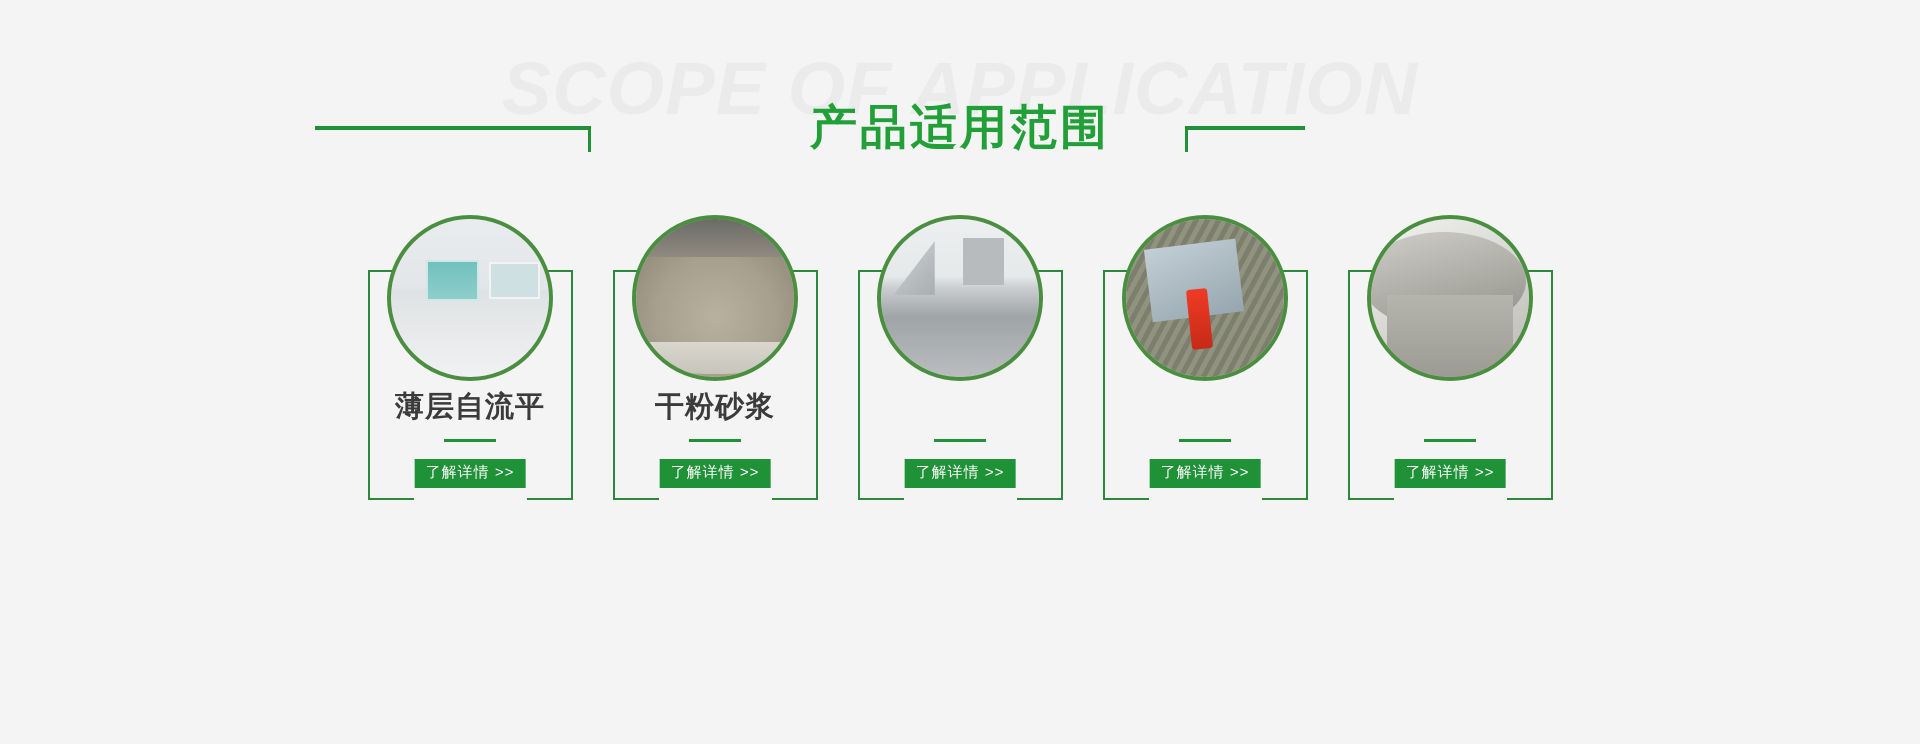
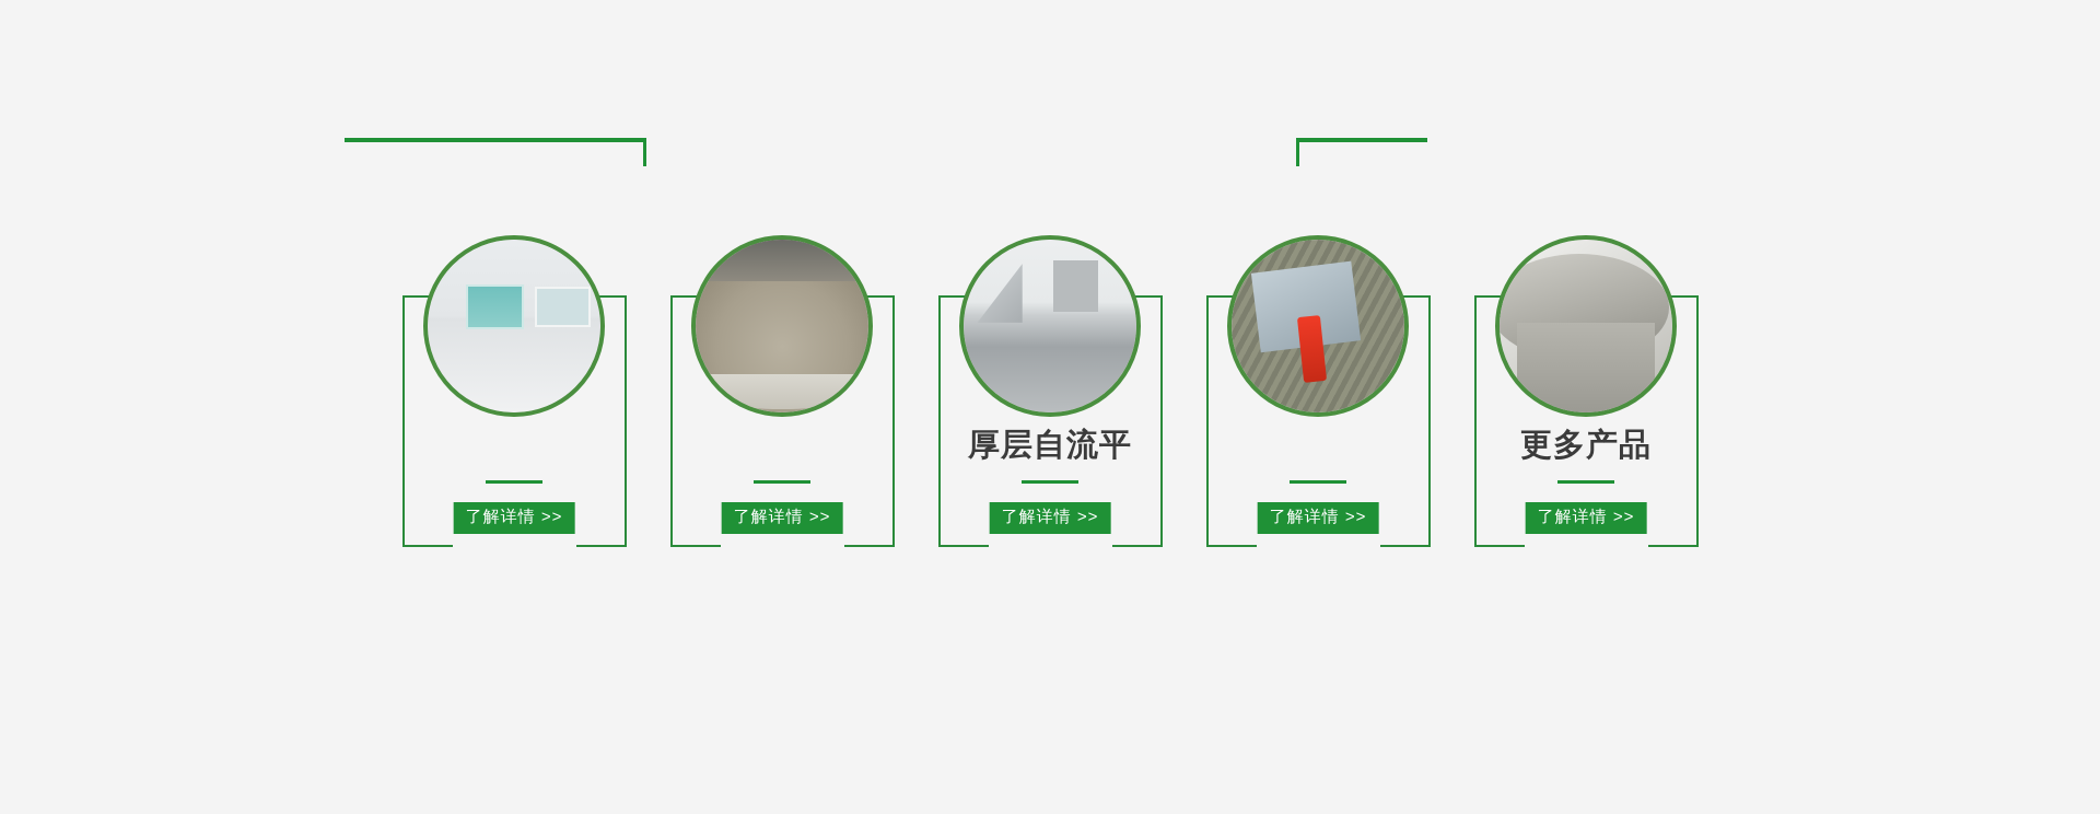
- SCOPE OF APPLICATION
- 产品适用范围
- 薄层自流平
  了解详情 >>
- 干粉砂浆
  了解详情 >>
+ 厚层自流平
  了解详情 >>
  了解详情 >>
+ 更多产品
  了解详情 >>
